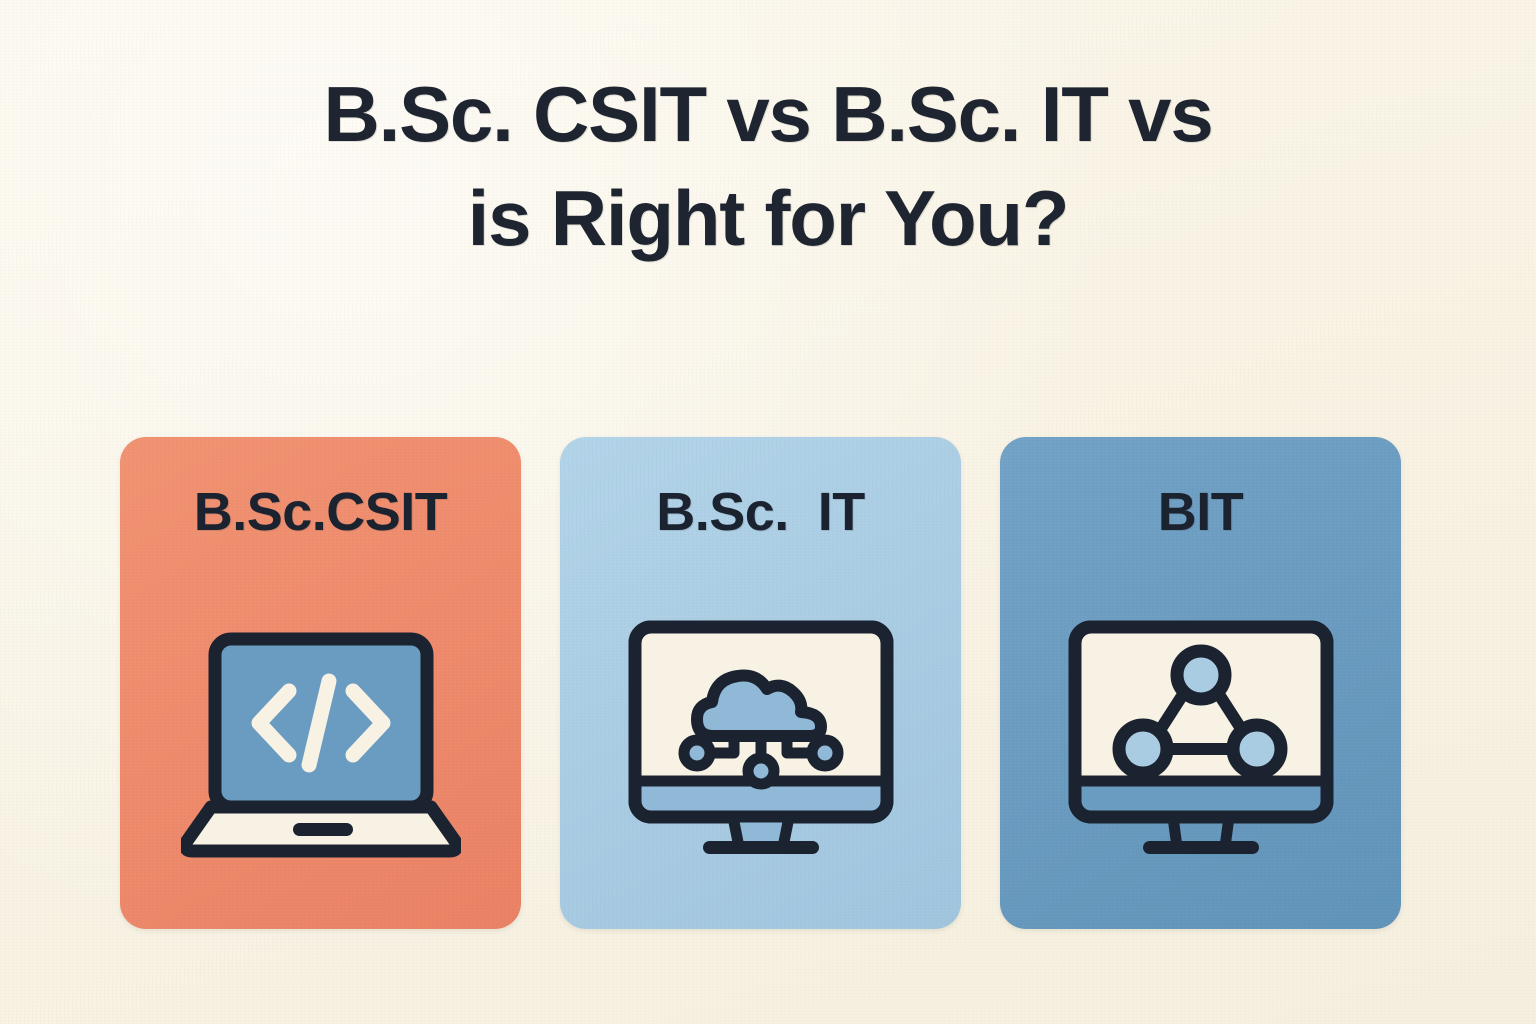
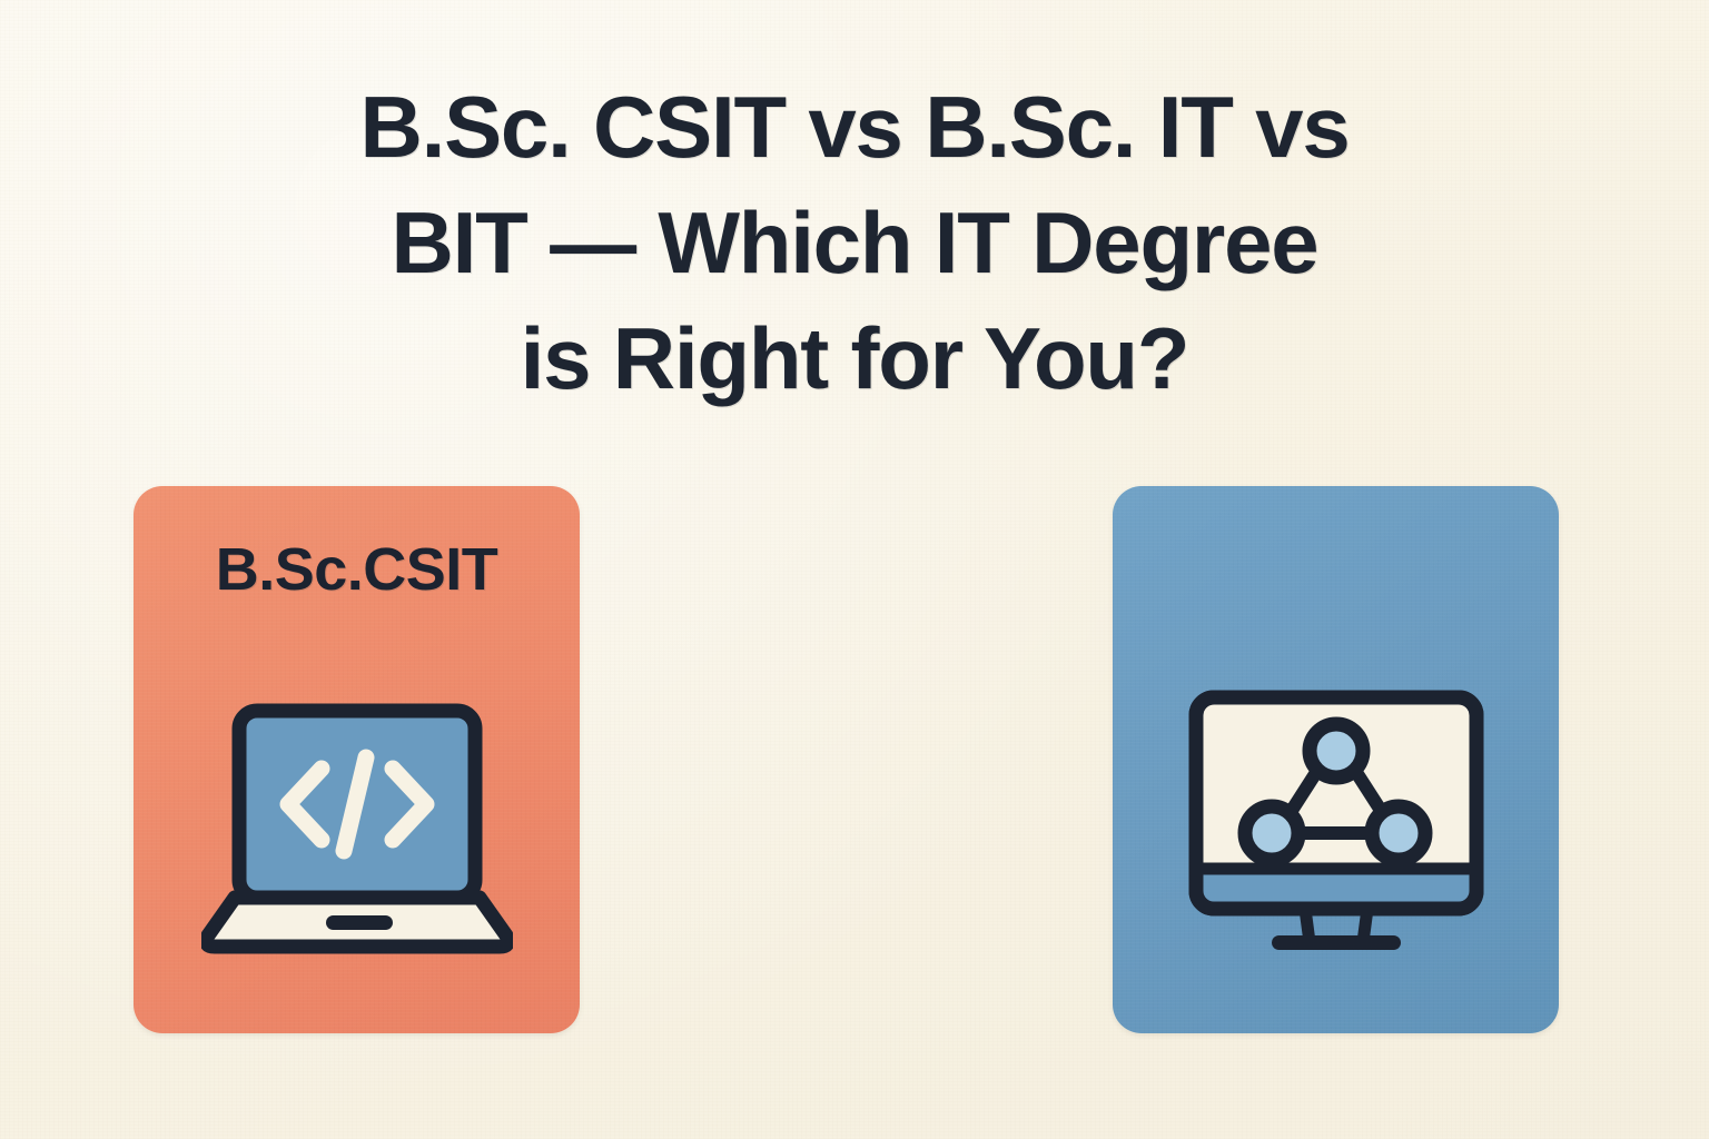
  B.Sc. CSIT vs B.Sc. IT vs
+ BIT — Which IT Degree
  is Right for You?
  B.Sc.CSIT
- B.Sc. IT
- BIT
